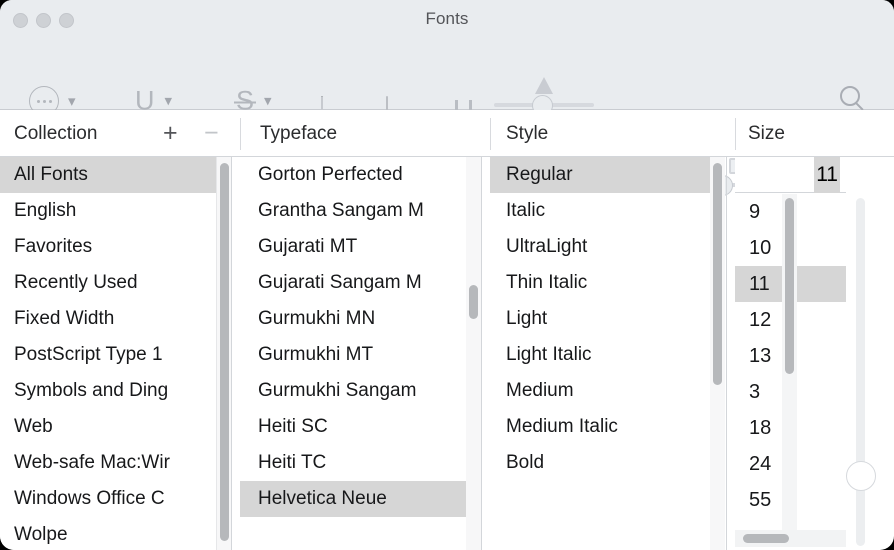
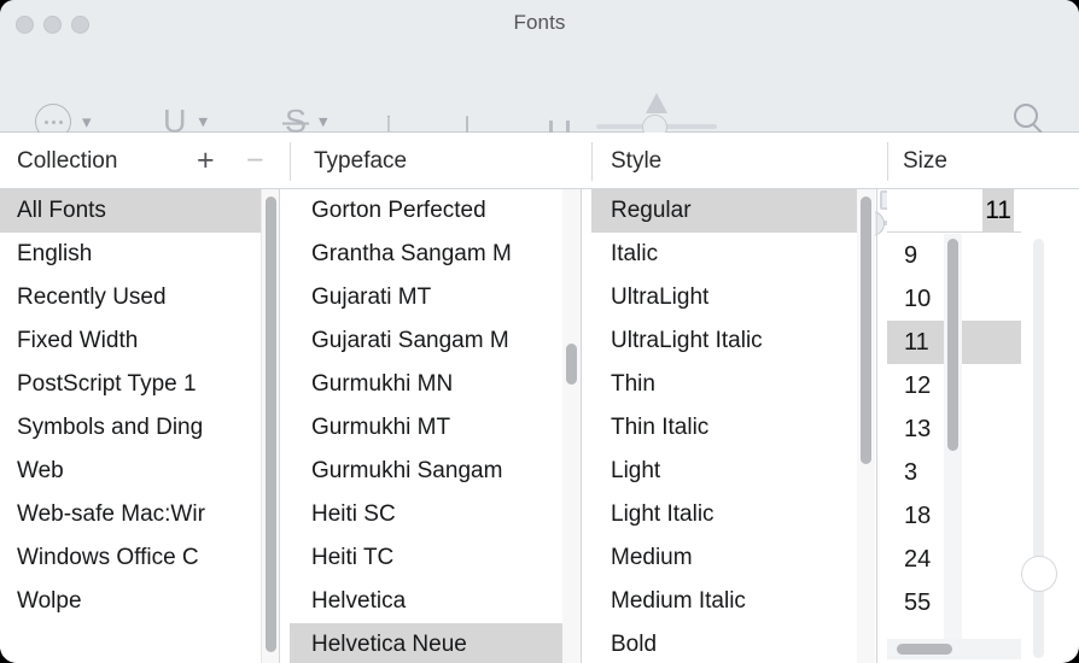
  Fonts
  ▾
  U
  ▾
  S
  ▾
  Collection
  +
  −
  Typeface
  Style
  Size
  All Fonts
  English
- Favorites
  Recently Used
  Fixed Width
  PostScript Type 1
  Symbols and Ding
  Web
  Web-safe Mac:Wir
  Windows Office C
  Wolpe
  Gorton Perfected
  Grantha Sangam M
  Gujarati MT
  Gujarati Sangam M
  Gurmukhi MN
  Gurmukhi MT
  Gurmukhi Sangam
  Heiti SC
  Heiti TC
+ Helvetica
  Helvetica Neue
  Regular
  Italic
  UltraLight
+ UltraLight Italic
+ Thin
  Thin Italic
  Light
  Light Italic
  Medium
  Medium Italic
  Bold
  11
  9
  10
  11
  12
  13
  3
  18
  24
  55
